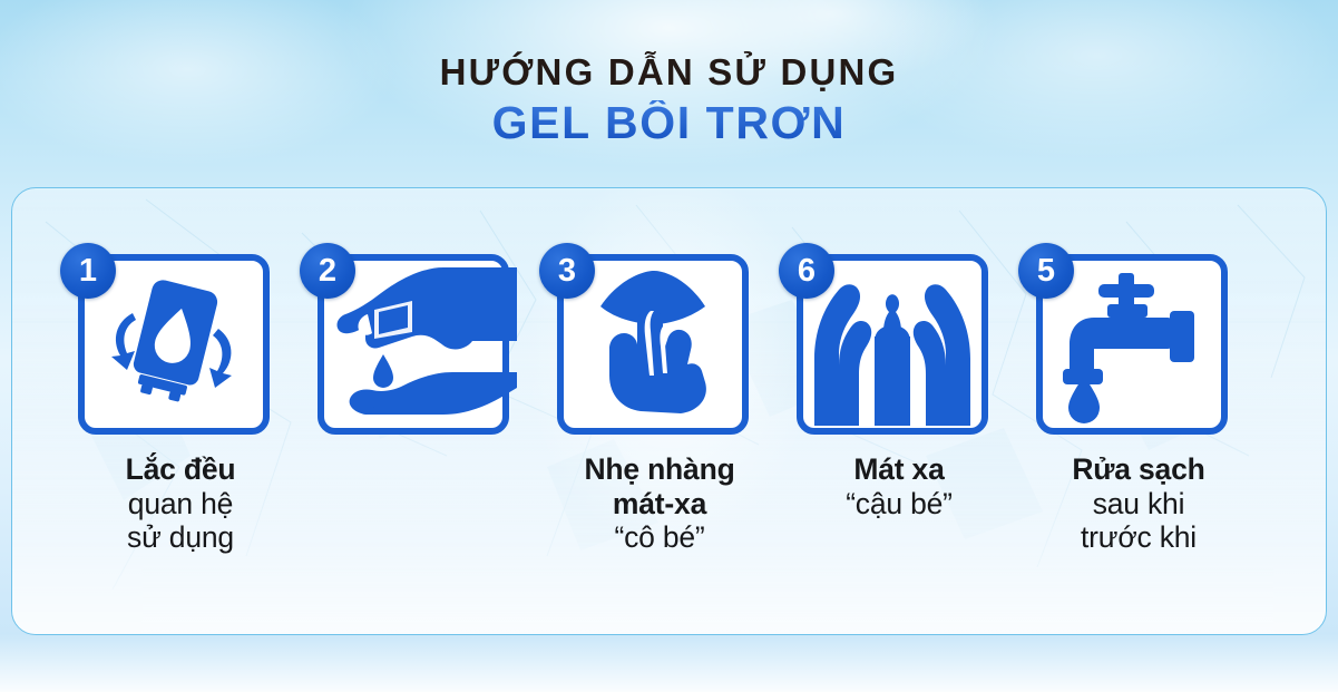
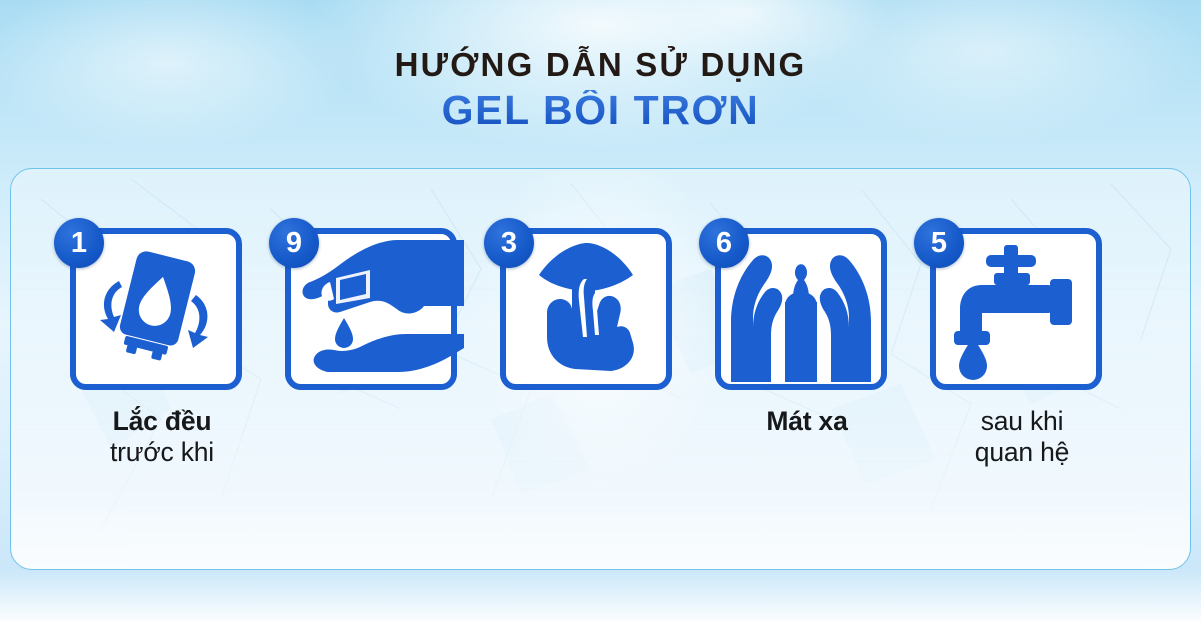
  HƯỚNG DẪN SỬ DỤNG
  GEL BÔI TRƠN
  1
  Lắc đều
- quan hệ
+ trước khi
- sử dụng
- 2
+ 9
  3
- Nhẹ nhàng
- mát-xa
- “cô bé”
  6
  Mát xa
- “cậu bé”
  5
- Rửa sạch
  sau khi
- trước khi
+ quan hệ
